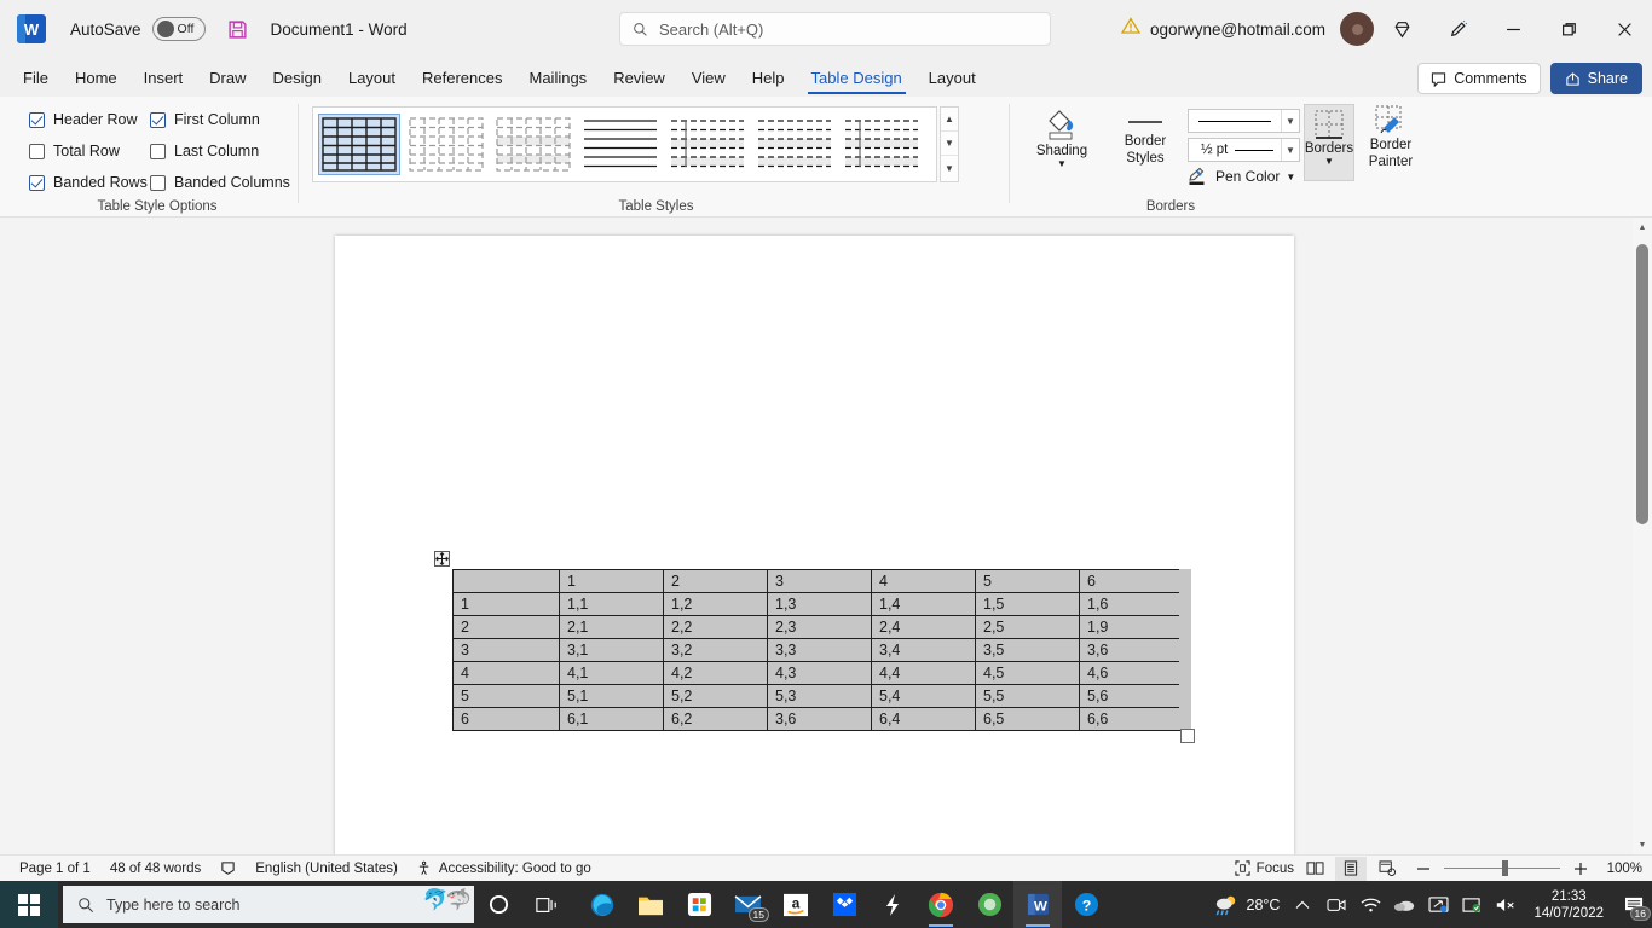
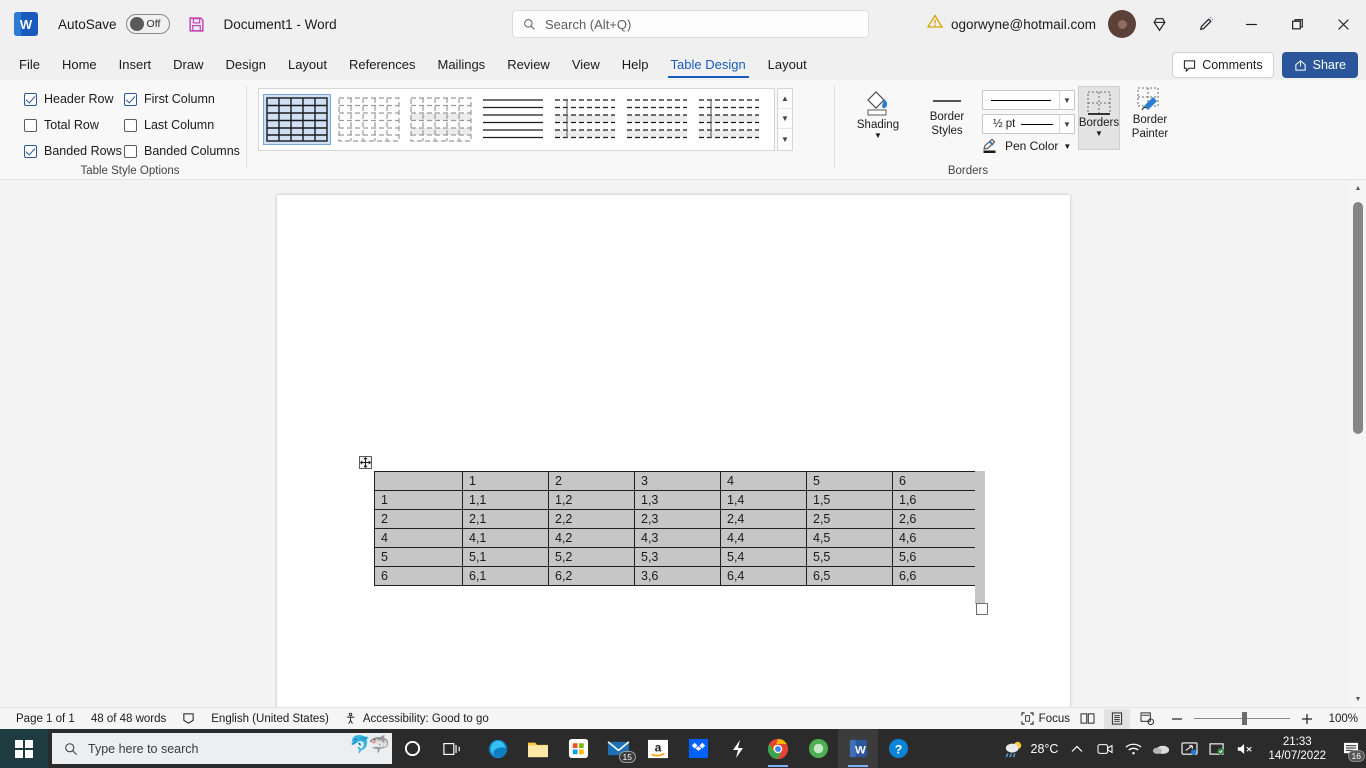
  W
  AutoSave
  Off
  Document1 - Word
  Search (Alt+Q)
  ogorwyne@hotmail.com
  File
  Home
  Insert
  Draw
  Design
  Layout
  References
  Mailings
  Review
  View
  Help
  Table Design
  Layout
  Comments
  Share
  Header Row
  Total Row
  Banded Rows
  First Column
  Last Column
  Banded Columns
  Table Style Options
  ▲
  ▼
  ▼
- Table Styles
  Shading
  ▼
  Border Styles
  ▼
  ½ pt
  ▼
  Pen Color
  ▼
  Borders
  ▼
  Border Painter
  Borders
  	1	2	3	4	5	6
  1	1,1	1,2	1,3	1,4	1,5	1,6
- 2	2,1	2,2	2,3	2,4	2,5	1,9
+ 2	2,1	2,2	2,3	2,4	2,5	2,6
- 3	3,1	3,2	3,3	3,4	3,5	3,6
  4	4,1	4,2	4,3	4,4	4,5	4,6
  5	5,1	5,2	5,3	5,4	5,5	5,6
  6	6,1	6,2	3,6	6,4	6,5	6,6
  Page 1 of 1
  48 of 48 words
  English (United States)
  Accessibility: Good to go
  Focus
  100%
  Type here to search
  🐬🦈
  15
  a
  W
  ?
  28°C
  21:33
  14/07/2022
  16
